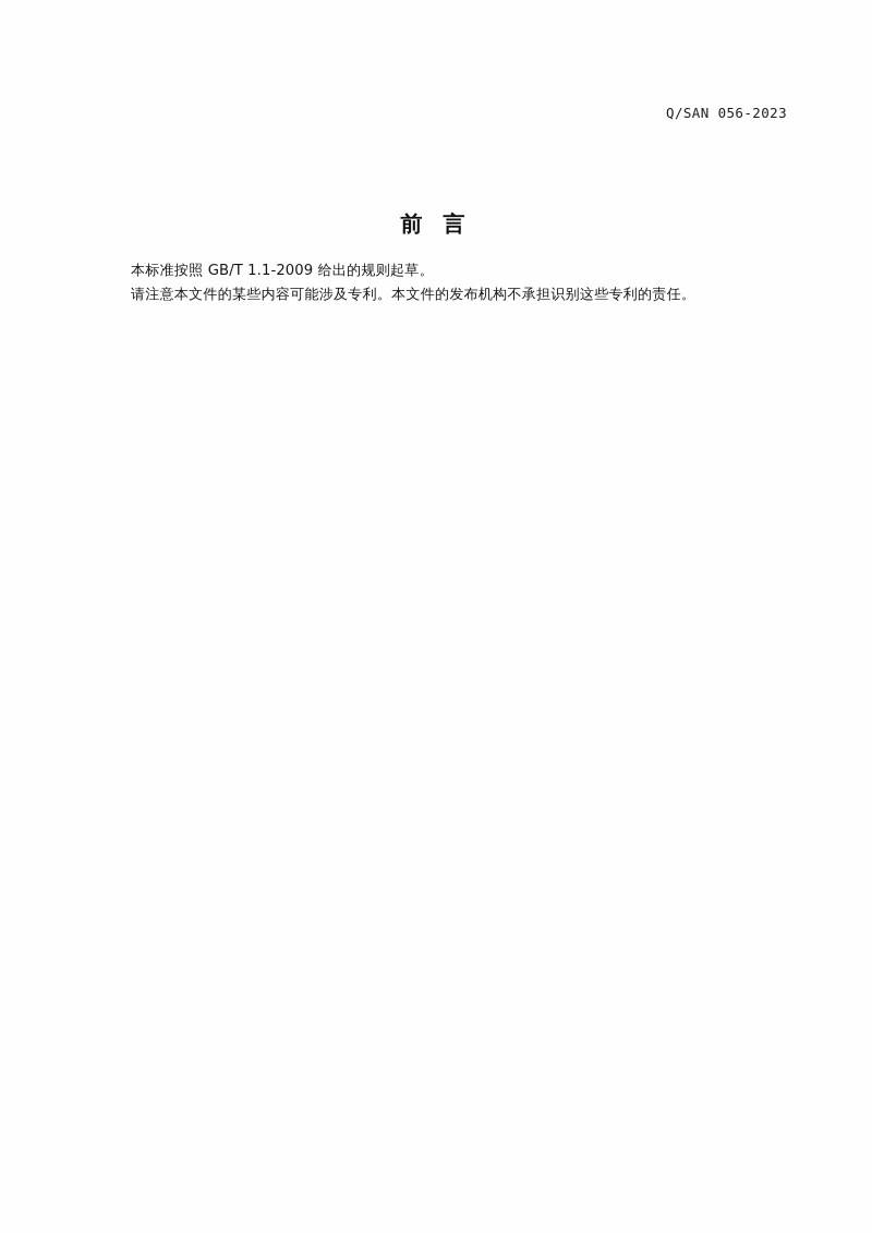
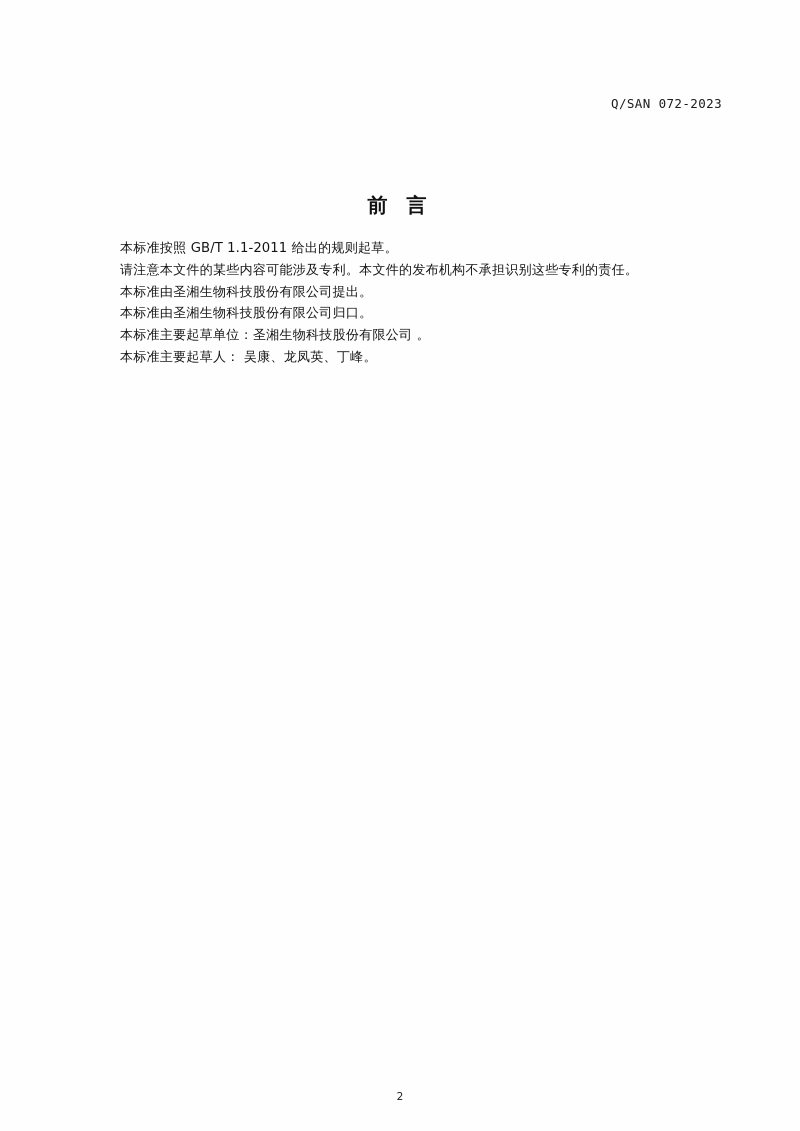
- Q/SAN 056-2023
+ Q/SAN 072-2023
  前 言
- 本标准按照 GB/T 1.1-2009 给出的规则起草。
+ 本标准按照 GB/T 1.1-2011 给出的规则起草。
  请注意本文件的某些内容可能涉及专利。本文件的发布机构不承担识别这些专利的责任。
+ 本标准由圣湘生物科技股份有限公司提出。
+ 本标准由圣湘生物科技股份有限公司归口。
+ 本标准主要起草单位：圣湘生物科技股份有限公司 。
+ 本标准主要起草人： 吴康、龙凤英、丁峰。
+ 2
